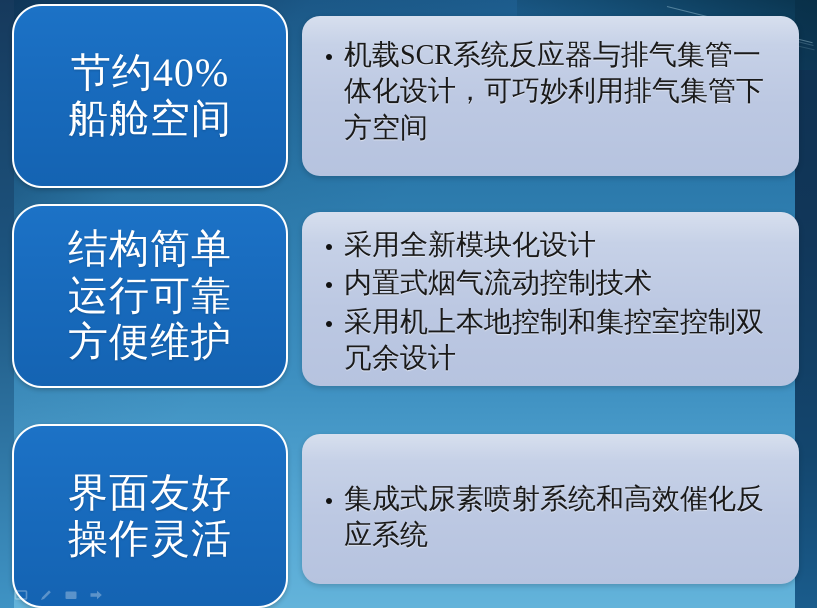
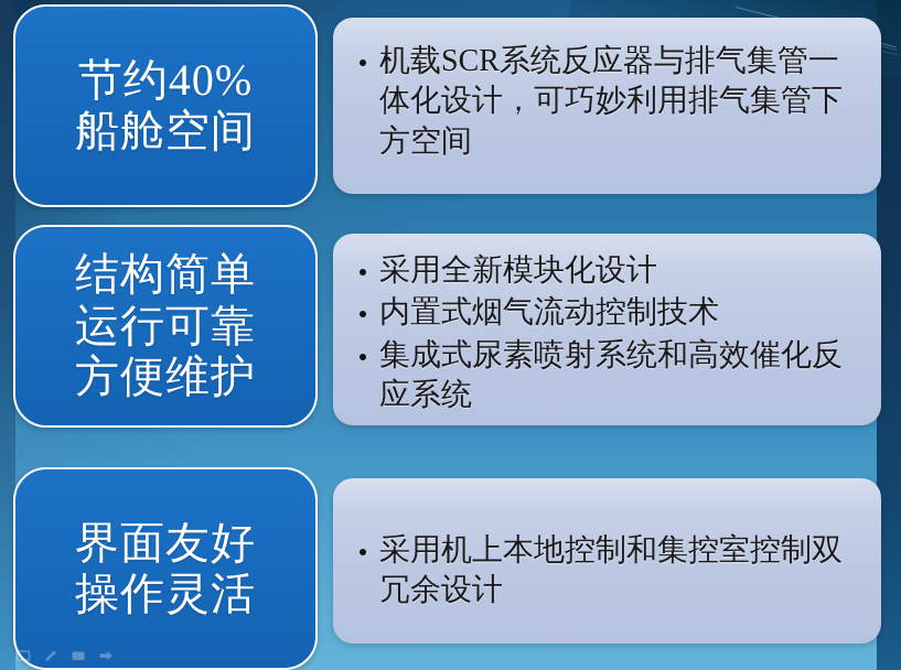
  节约40%
  船舱空间
  机载SCR系统反应器与排气集管一体化设计，可巧妙利用排气集管下方空间
  结构简单
  运行可靠
  方便维护
  采用全新模块化设计
  内置式烟气流动控制技术
- 采用机上本地控制和集控室控制双冗余设计
+ 集成式尿素喷射系统和高效催化反应系统
  界面友好
  操作灵活
- 集成式尿素喷射系统和高效催化反应系统
+ 采用机上本地控制和集控室控制双冗余设计
